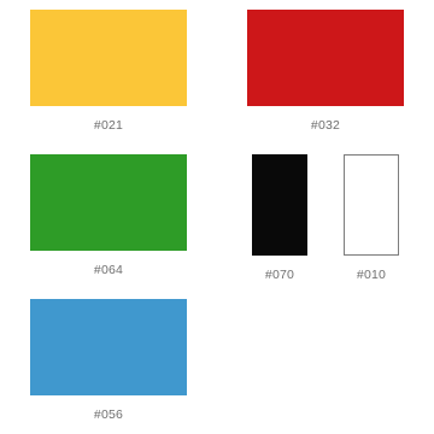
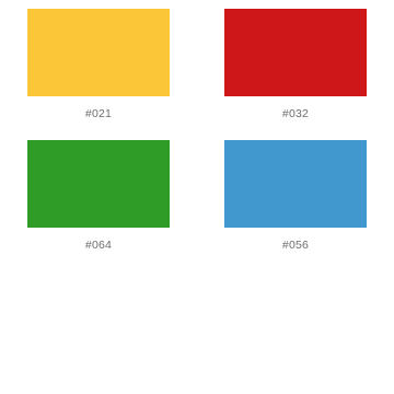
  #021
  #032
  #064
- #070
- #010
  #056
